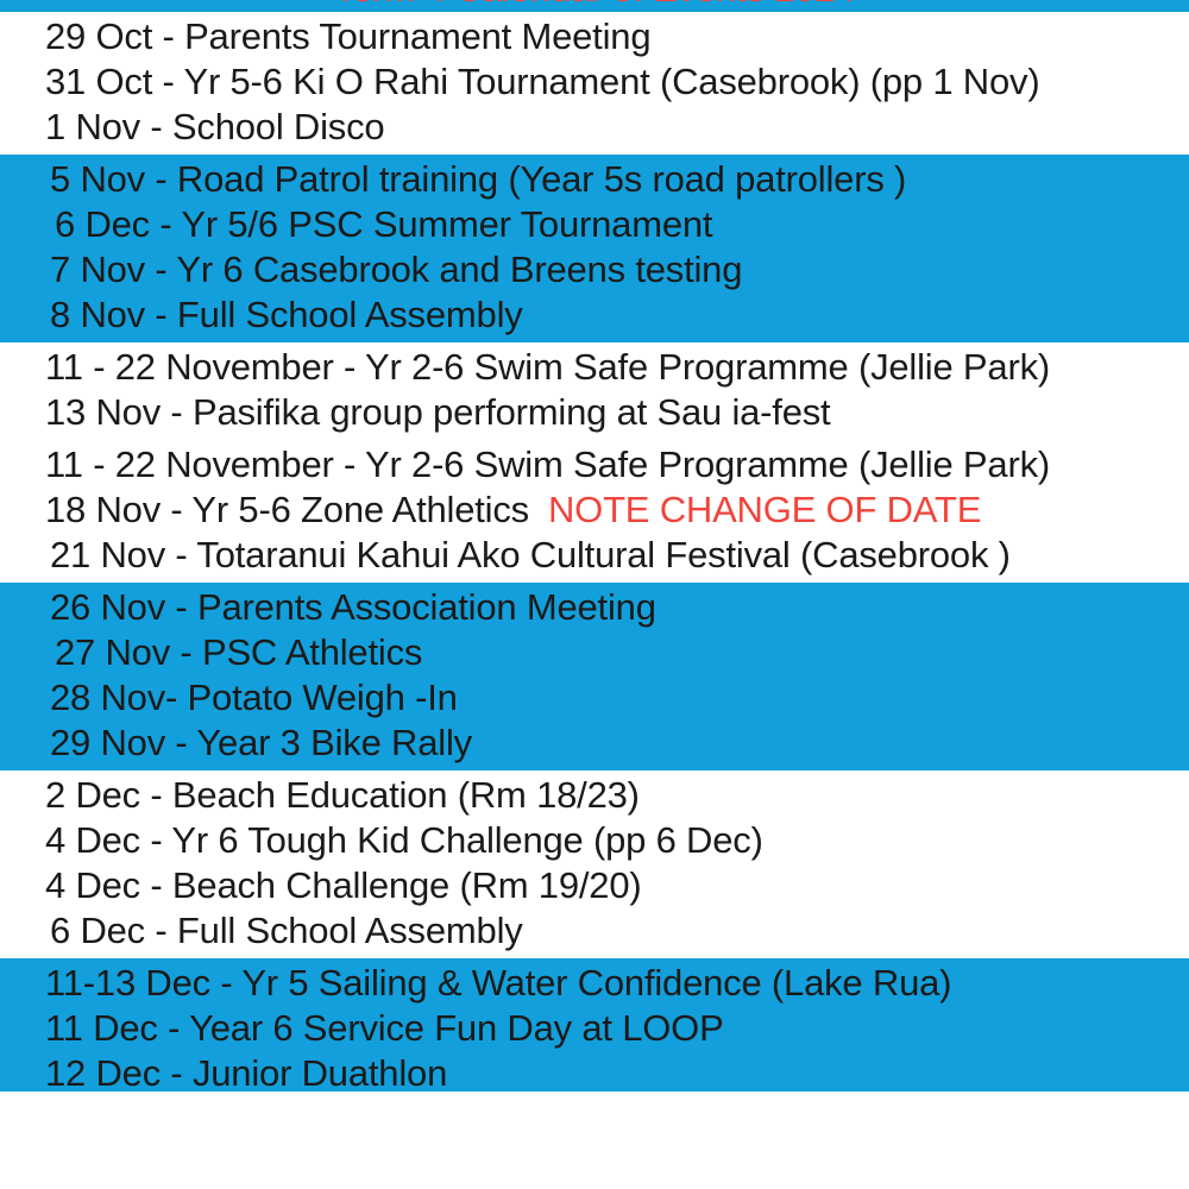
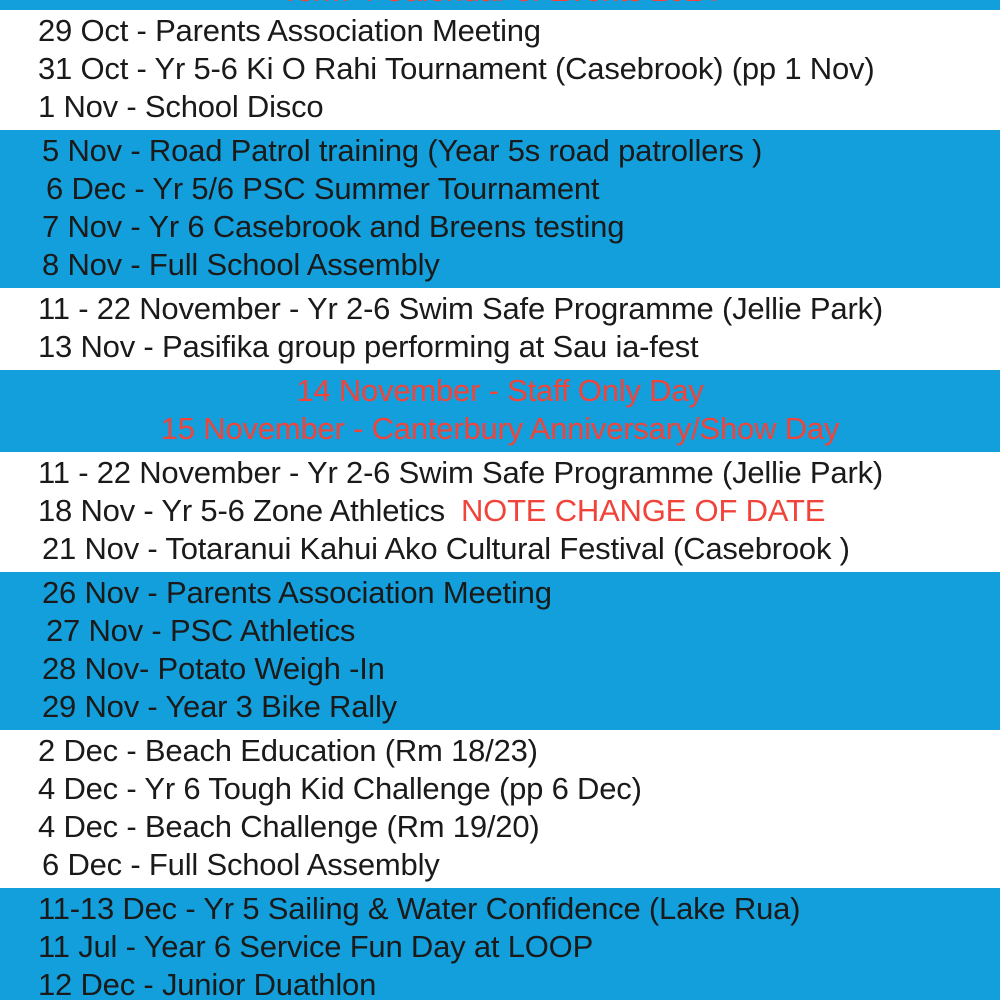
- 29 Oct - Parents Tournament Meeting
+ 29 Oct - Parents Association Meeting
  31 Oct - Yr 5-6 Ki O Rahi Tournament (Casebrook) (pp 1 Nov)
  1 Nov - School Disco
  5 Nov - Road Patrol training (Year 5s road patrollers )
  6 Dec - Yr 5/6 PSC Summer Tournament
  7 Nov - Yr 6 Casebrook and Breens testing
  8 Nov - Full School Assembly
  11 - 22 November - Yr 2-6 Swim Safe Programme (Jellie Park)
  13 Nov - Pasifika group performing at Sau ia-fest
+ 14 November - Staff Only Day
+ 15 November - Canterbury Anniversary/Show Day
  11 - 22 November - Yr 2-6 Swim Safe Programme (Jellie Park)
  18 Nov - Yr 5-6 Zone Athletics NOTE CHANGE OF DATE
  21 Nov - Totaranui Kahui Ako Cultural Festival (Casebrook )
  26 Nov - Parents Association Meeting
  27 Nov - PSC Athletics
  28 Nov- Potato Weigh -In
  29 Nov - Year 3 Bike Rally
  2 Dec - Beach Education (Rm 18/23)
  4 Dec - Yr 6 Tough Kid Challenge (pp 6 Dec)
  4 Dec - Beach Challenge (Rm 19/20)
  6 Dec - Full School Assembly
  11-13 Dec - Yr 5 Sailing & Water Confidence (Lake Rua)
- 11 Dec - Year 6 Service Fun Day at LOOP
+ 11 Jul - Year 6 Service Fun Day at LOOP
  12 Dec - Junior Duathlon
